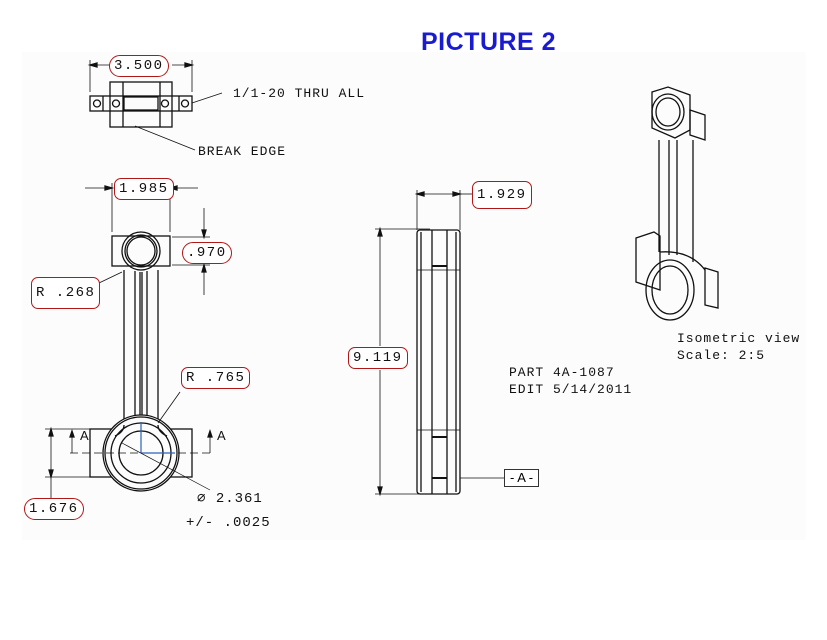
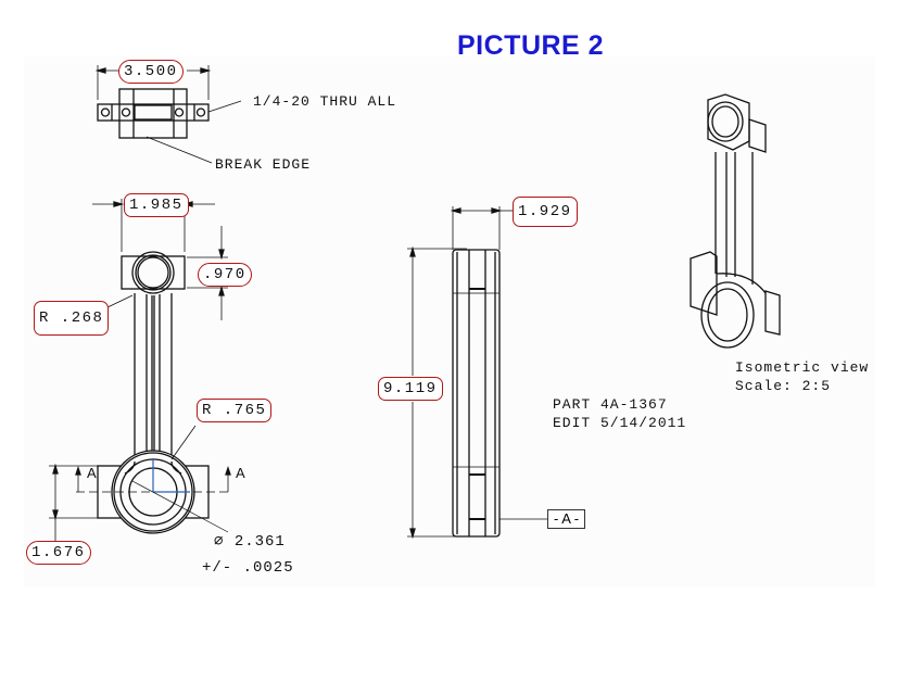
  PICTURE 2
  3.500
- 1/1-20 THRU ALL
+ 1/4-20 THRU ALL
  BREAK EDGE
  1.985
  .970
  R .268
  R .765
  A
  A
  1.676
  ∅ 2.361
  +/- .0025
  1.929
  9.119
  - A -
- PART 4A-1087
+ PART 4A-1367
  EDIT 5/14/2011
  Isometric view
  Scale: 2:5
